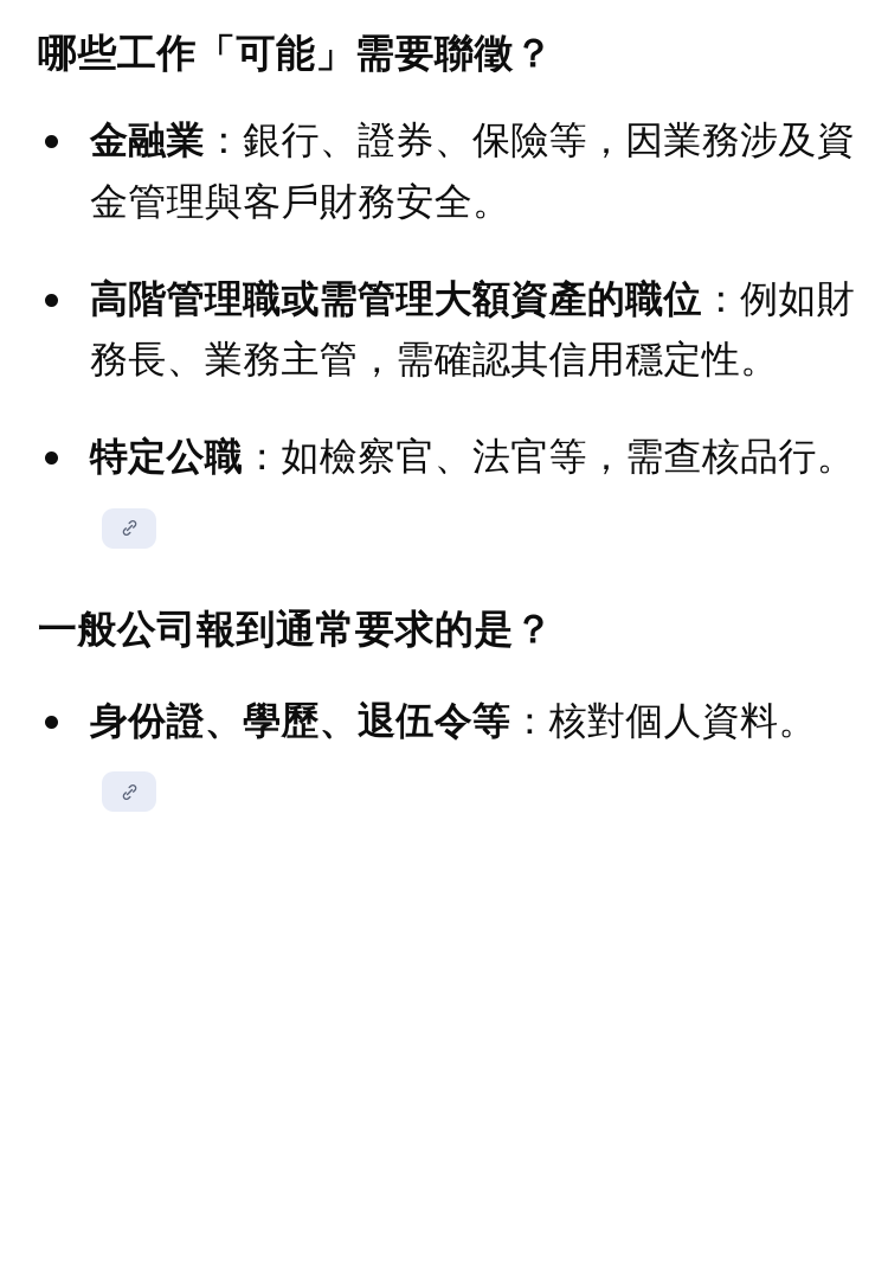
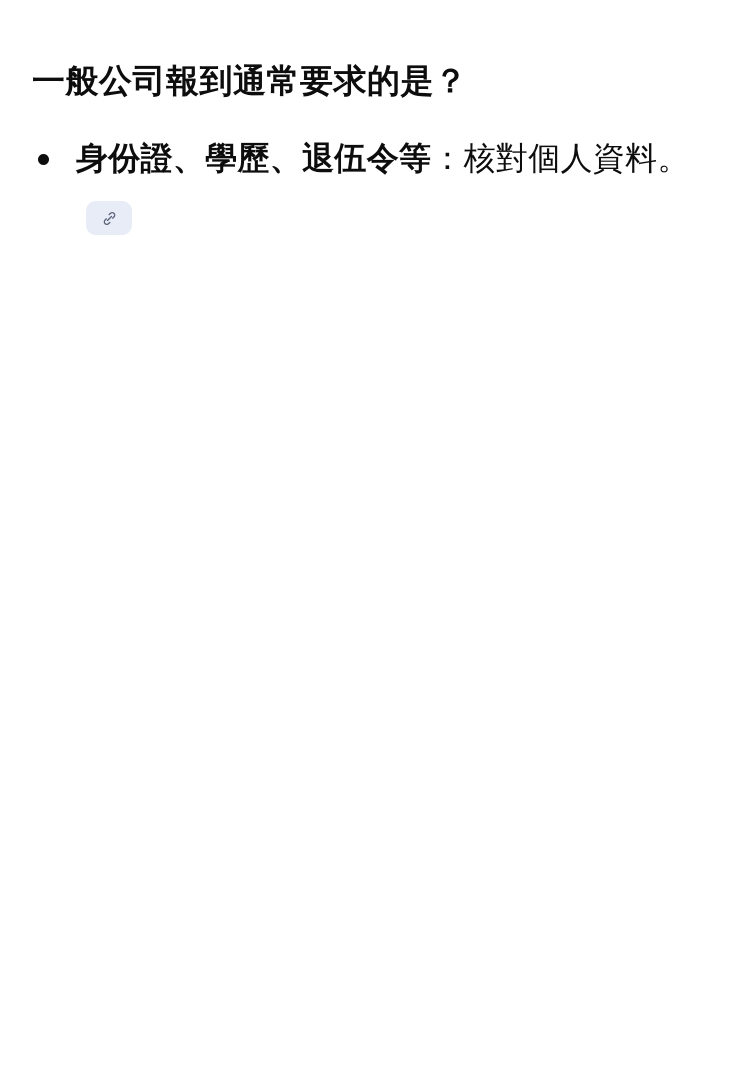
- 哪些工作「可能」需要聯徵？
- 金融業：銀行、證券、保險等，因業務涉及資金管理與客戶財務安全。
- 高階管理職或需管理大額資產的職位：例如財務長、業務主管，需確認其信用穩定性。
- 特定公職：如檢察官、法官等，需查核品行。
  一般公司報到通常要求的是？
  身份證、學歷、退伍令等：核對個人資料。
